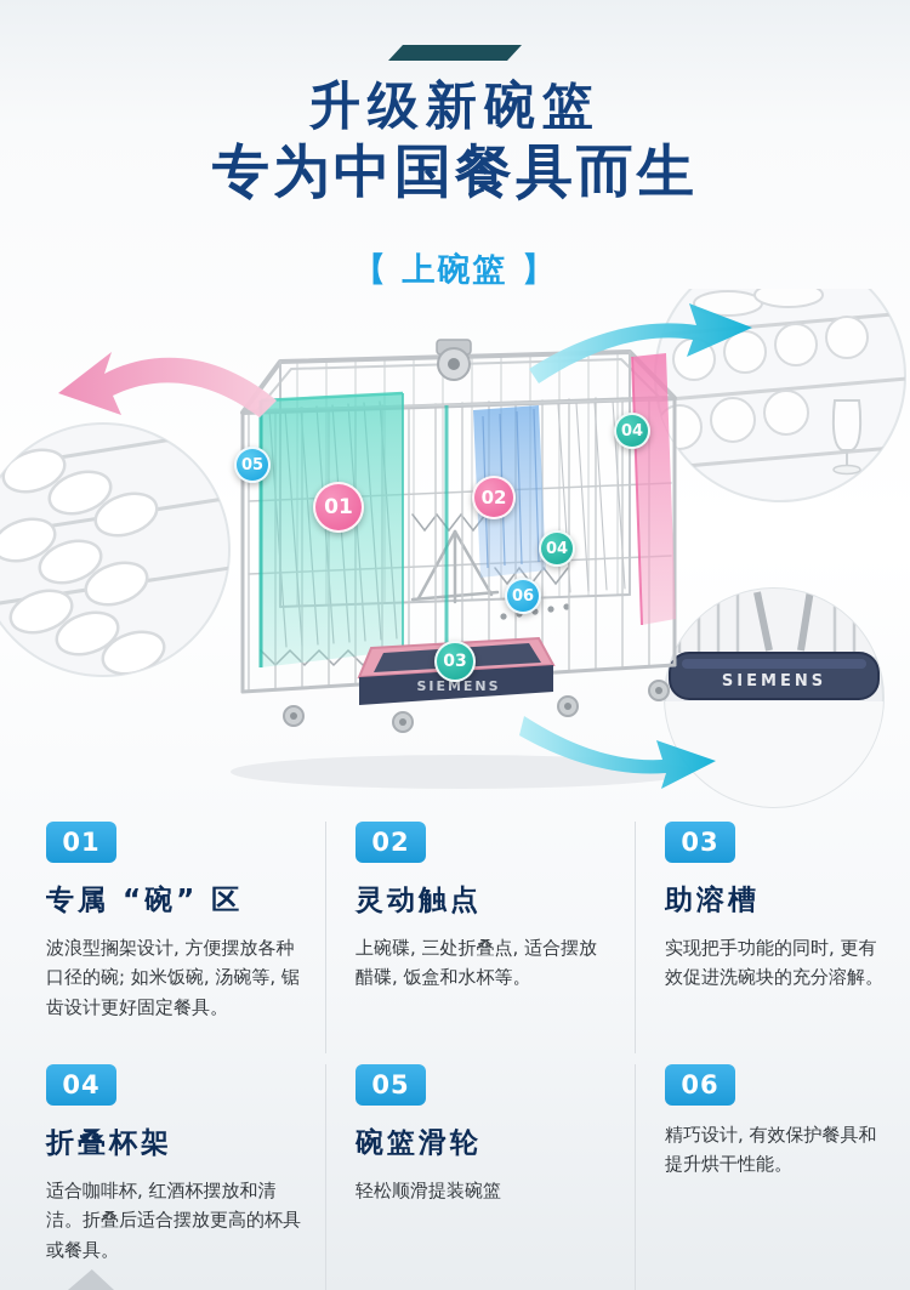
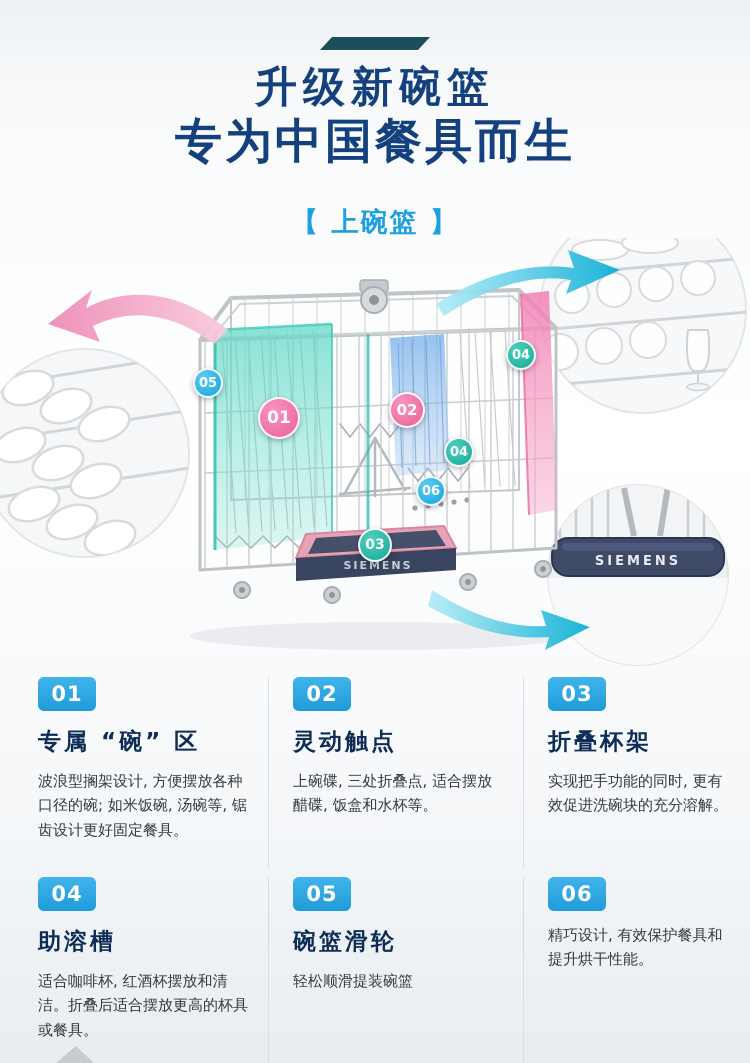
  升级新碗篮
  专为中国餐具而生
  【 上碗篮 】
  SIEMENS
  SIEMENS
  05
  01
  02
  04
  04
  06
  03
  01
  专属 “碗” 区
  波浪型搁架设计, 方便摆放各种口径的碗; 如米饭碗, 汤碗等, 锯齿设计更好固定餐具。
  02
  灵动触点
  上碗碟, 三处折叠点, 适合摆放醋碟, 饭盒和水杯等。
  03
- 助溶槽
+ 折叠杯架
  实现把手功能的同时, 更有效促进洗碗块的充分溶解。
  04
- 折叠杯架
+ 助溶槽
  适合咖啡杯, 红酒杯摆放和清洁。折叠后适合摆放更高的杯具或餐具。
  05
  碗篮滑轮
  轻松顺滑提装碗篮
  06
  精巧设计, 有效保护餐具和提升烘干性能。
